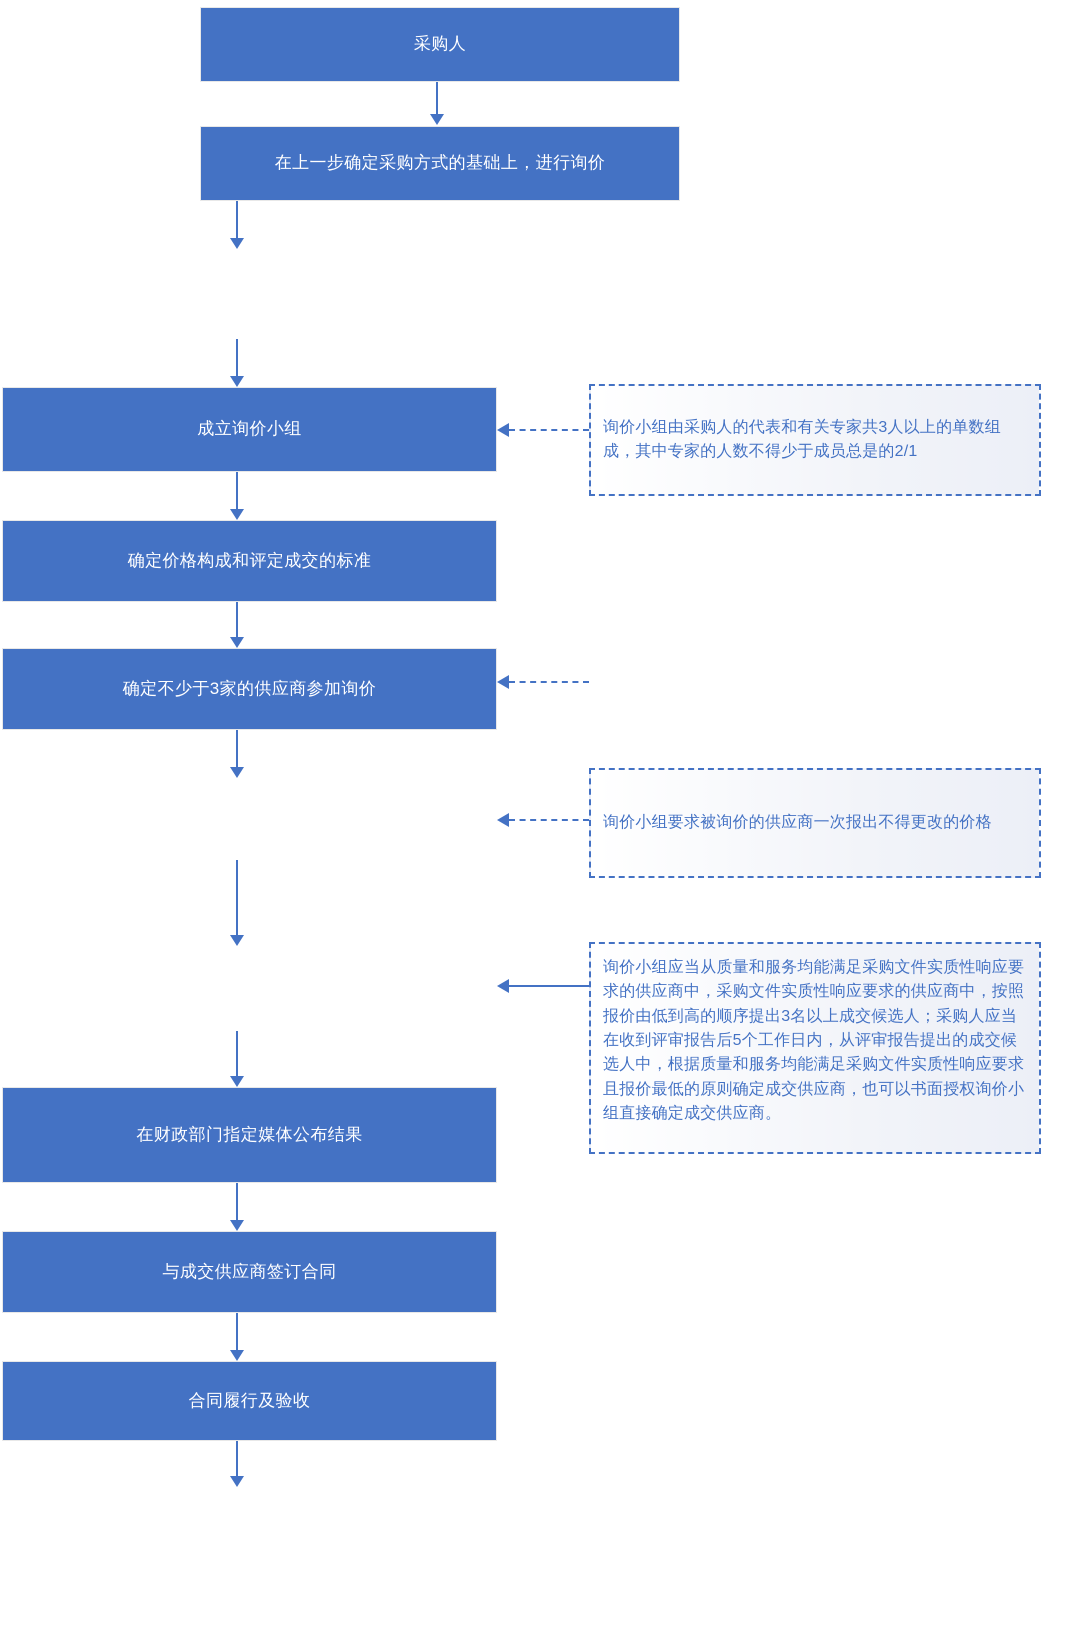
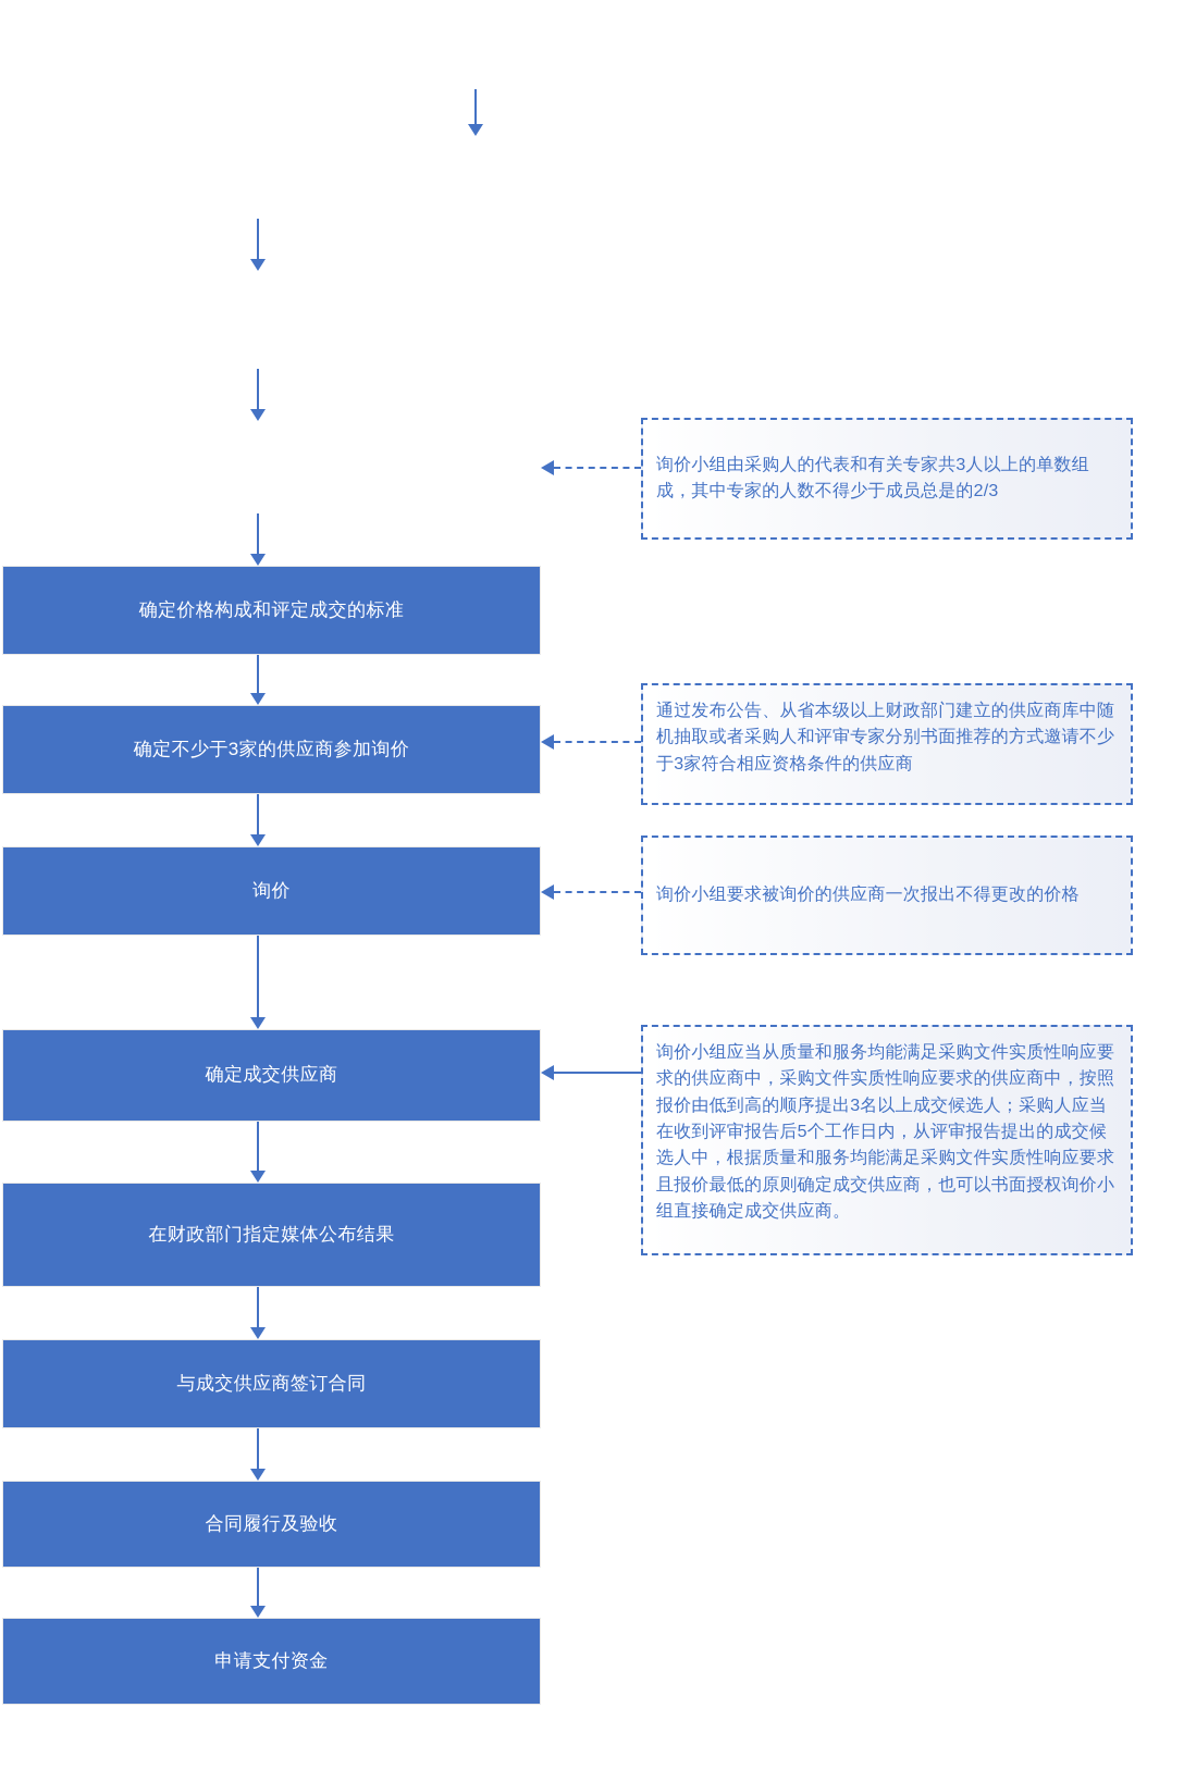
- 采购人
- 在上一步确定采购方式的基础上，进行询价
- 成立询价小组
  确定价格构成和评定成交的标准
  确定不少于3家的供应商参加询价
+ 询价
+ 确定成交供应商
  在财政部门指定媒体公布结果
  与成交供应商签订合同
  合同履行及验收
+ 申请支付资金
- 询价小组由采购人的代表和有关专家共3人以上的单数组成，其中专家的人数不得少于成员总是的2/1
+ 询价小组由采购人的代表和有关专家共3人以上的单数组成，其中专家的人数不得少于成员总是的2/3
+ 通过发布公告、从省本级以上财政部门建立的供应商库中随机抽取或者采购人和评审专家分别书面推荐的方式邀请不少于3家符合相应资格条件的供应商
  询价小组要求被询价的供应商一次报出不得更改的价格
  询价小组应当从质量和服务均能满足采购文件实质性响应要求的供应商中，采购文件实质性响应要求的供应商中，按照报价由低到高的顺序提出3名以上成交候选人；采购人应当在收到评审报告后5个工作日内，从评审报告提出的成交候选人中，根据质量和服务均能满足采购文件实质性响应要求且报价最低的原则确定成交供应商，也可以书面授权询价小组直接确定成交供应商。
